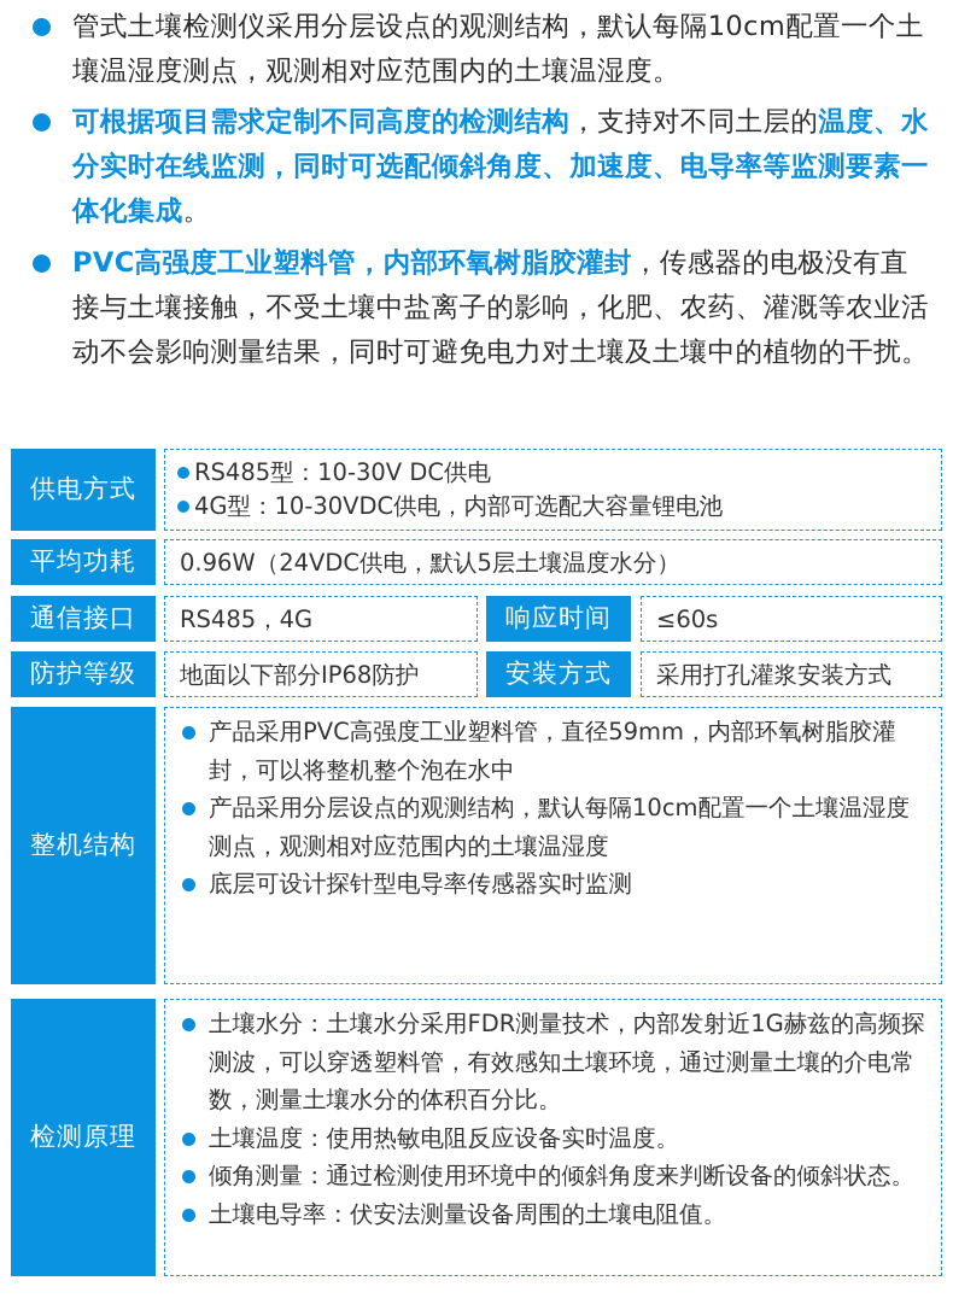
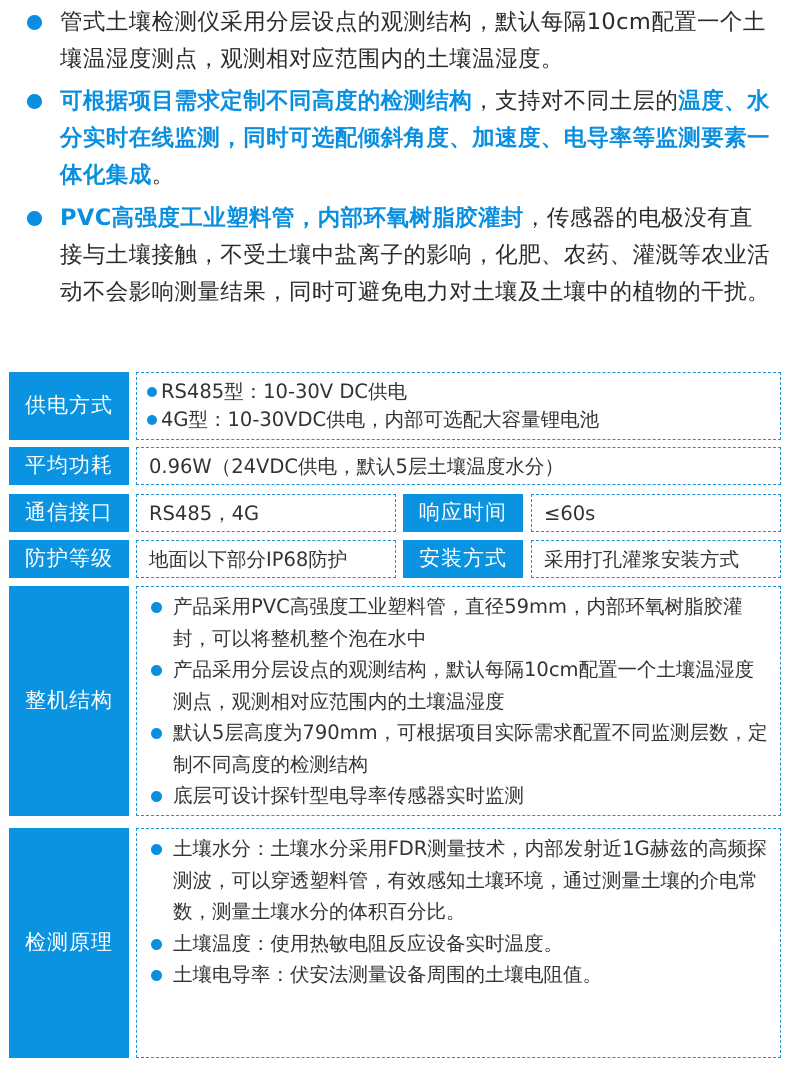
  管式土壤检测仪采用分层设点的观测结构，默认每隔10cm配置一个土壤温湿度测点，观测相对应范围内的土壤温湿度。
  可根据项目需求定制不同高度的检测结构，支持对不同土层的温度、水分实时在线监测，同时可选配倾斜角度、加速度、电导率等监测要素一体化集成。
  PVC高强度工业塑料管，内部环氧树脂胶灌封，传感器的电极没有直接与土壤接触，不受土壤中盐离子的影响，化肥、农药、灌溉等农业活动不会影响测量结果，同时可避免电力对土壤及土壤中的植物的干扰。
  供电方式
  RS485型：10-30V DC供电
  4G型：10-30VDC供电，内部可选配大容量锂电池
  平均功耗
  0.96W（24VDC供电，默认5层土壤温度水分）
  通信接口
  RS485，4G
  响应时间
  ≤60s
  防护等级
  地面以下部分IP68防护
  安装方式
  采用打孔灌浆安装方式
  整机结构
  产品采用PVC高强度工业塑料管，直径59mm，内部环氧树脂胶灌封，可以将整机整个泡在水中
  产品采用分层设点的观测结构，默认每隔10cm配置一个土壤温湿度测点，观测相对应范围内的土壤温湿度
+ 默认5层高度为790mm，可根据项目实际需求配置不同监测层数，定制不同高度的检测结构
  底层可设计探针型电导率传感器实时监测
  检测原理
  土壤水分：土壤水分采用FDR测量技术，内部发射近1G赫兹的高频探测波，可以穿透塑料管，有效感知土壤环境，通过测量土壤的介电常数，测量土壤水分的体积百分比。
  土壤温度：使用热敏电阻反应设备实时温度。
- 倾角测量：通过检测使用环境中的倾斜角度来判断设备的倾斜状态。
  土壤电导率：伏安法测量设备周围的土壤电阻值。
